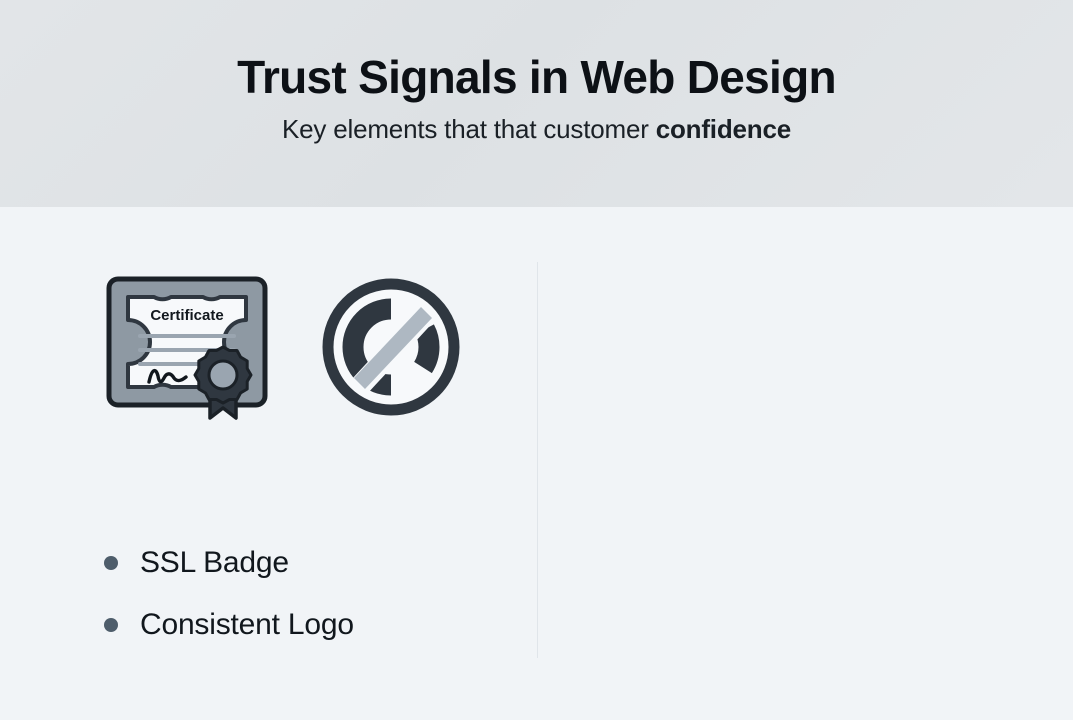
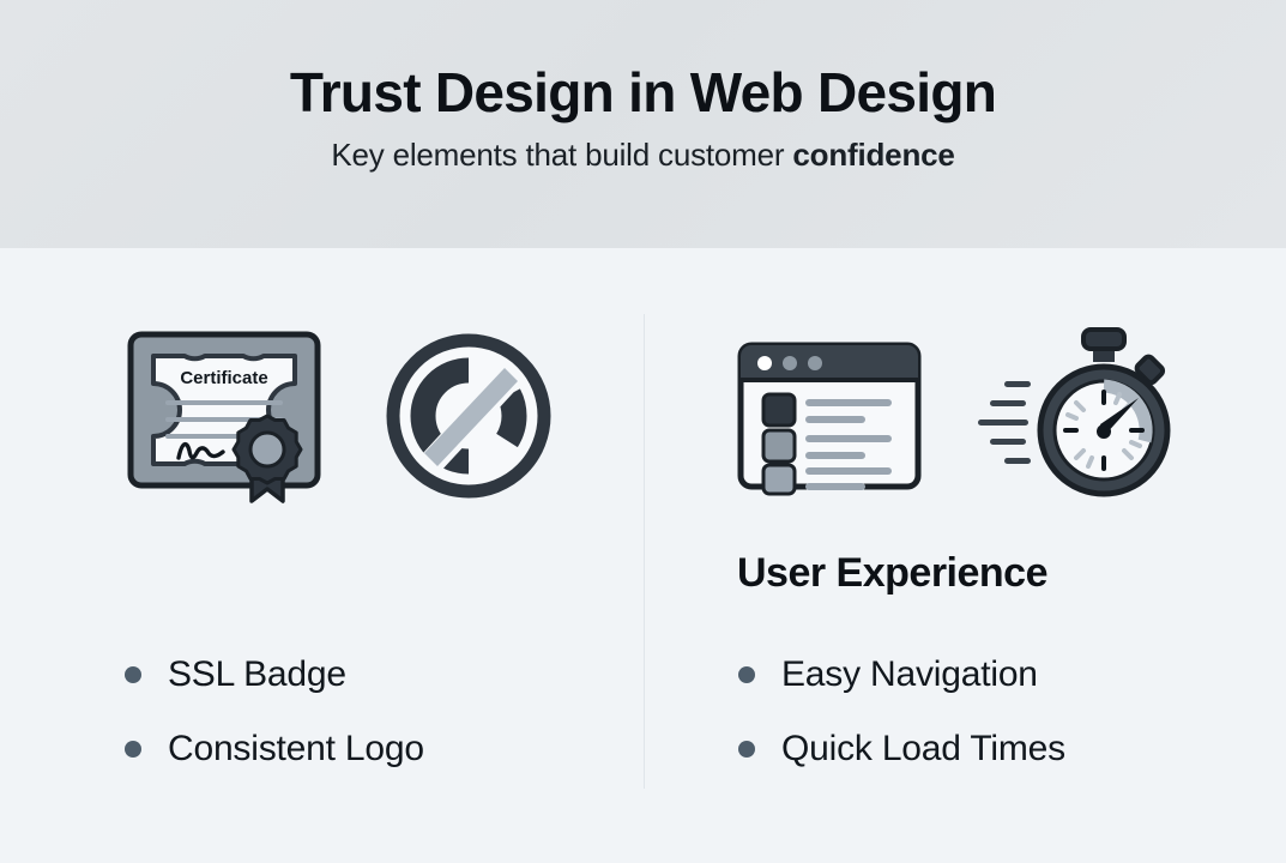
- Trust Signals in Web Design
+ Trust Design in Web Design
- Key elements that that customer confidence
+ Key elements that build customer confidence
  Certificate
  SSL Badge
  Consistent Logo
+ User Experience
+ Easy Navigation
+ Quick Load Times
